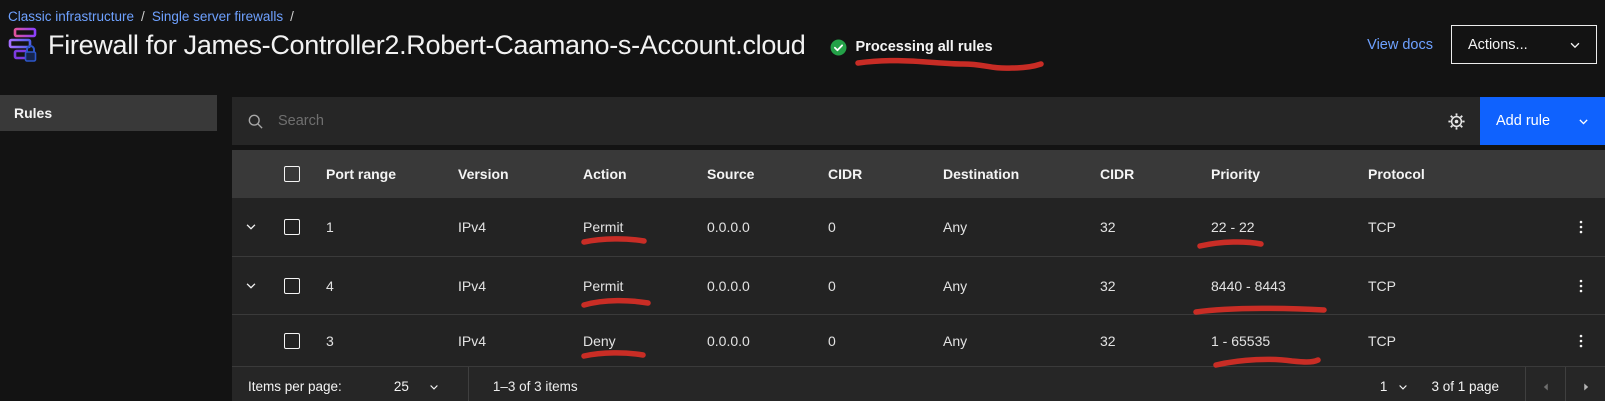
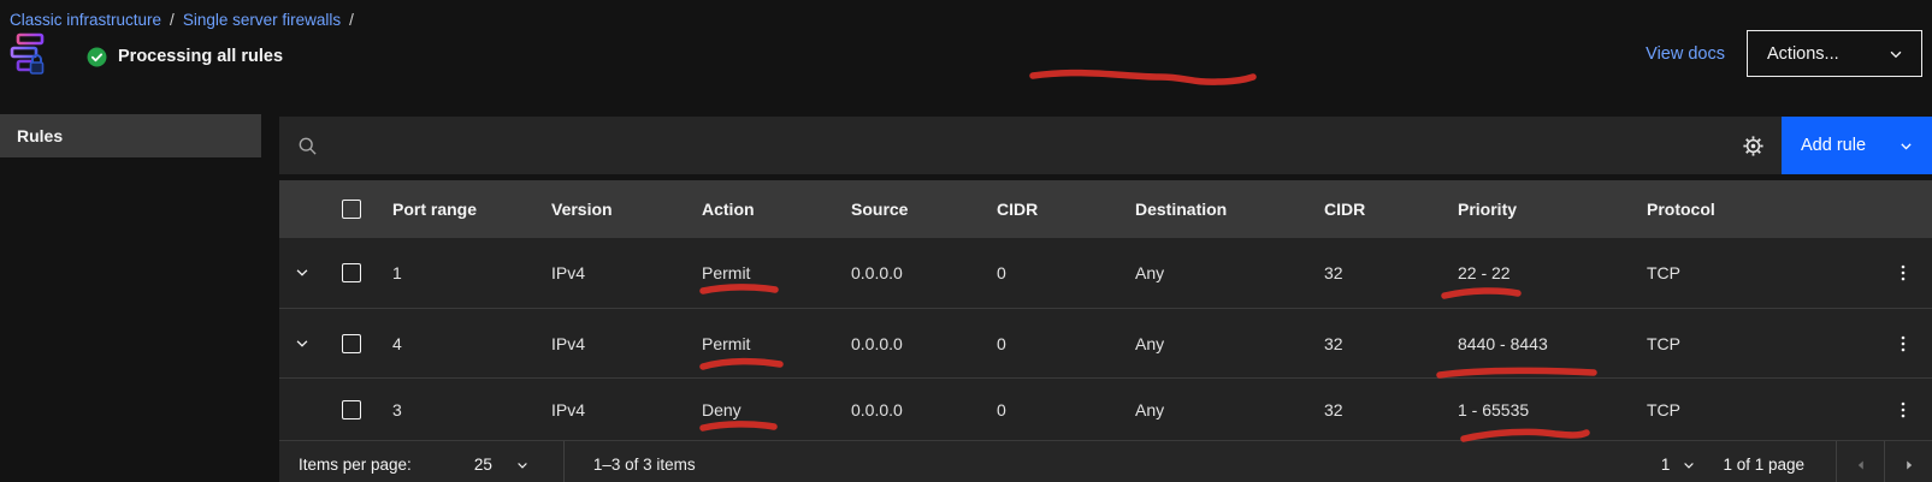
  Classic infrastructure
  /
  Single server firewalls
  /
- Firewall for James-Controller2.Robert-Caamano-s-Account.cloud
  Processing all rules
  View docs
  Actions...
  Rules
- Search
  Add rule
  Port range
  Version
  Action
  Source
  CIDR
  Destination
  CIDR
  Priority
  Protocol
  1
  IPv4
  Permit
  0.0.0.0
  0
  Any
  32
  22 - 22
  TCP
  4
  IPv4
  Permit
  0.0.0.0
  0
  Any
  32
  8440 - 8443
  TCP
  3
  IPv4
  Deny
  0.0.0.0
  0
  Any
  32
  1 - 65535
  TCP
  Items per page:
  25
  1–3 of 3 items
  1
- 3 of 1 page
+ 1 of 1 page
